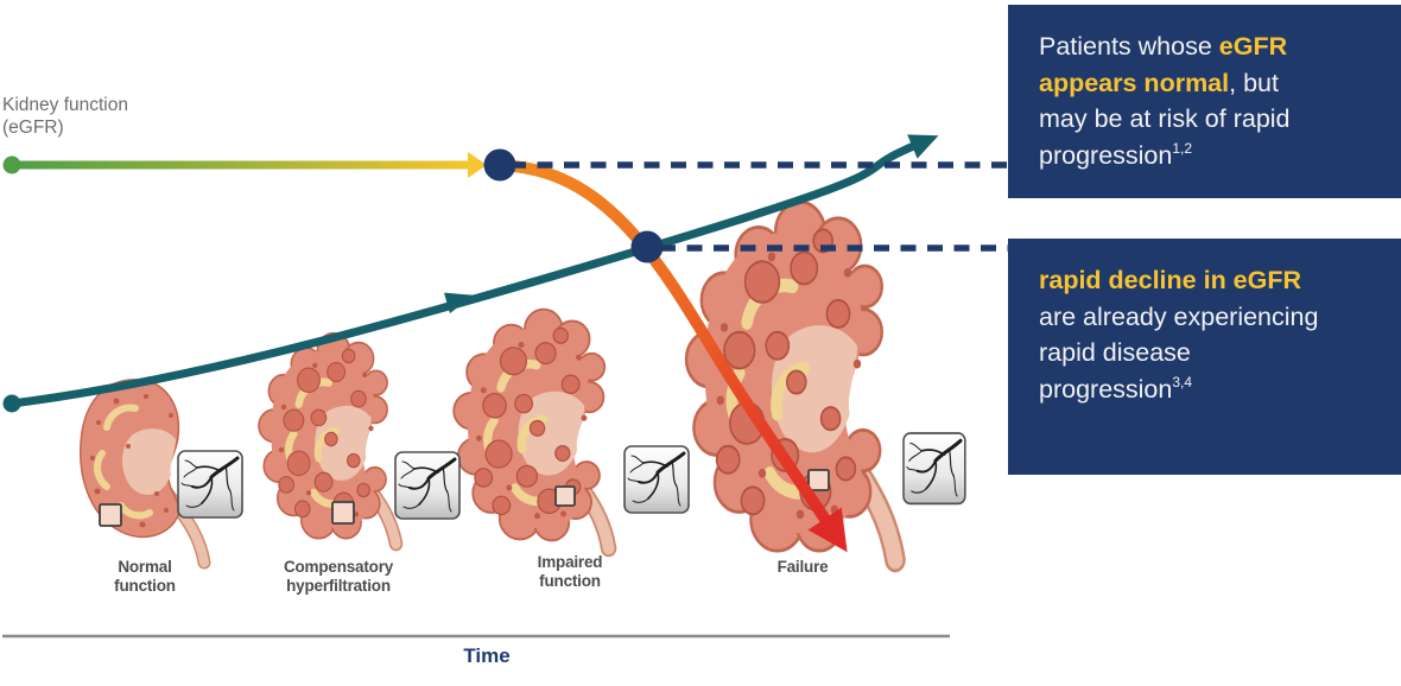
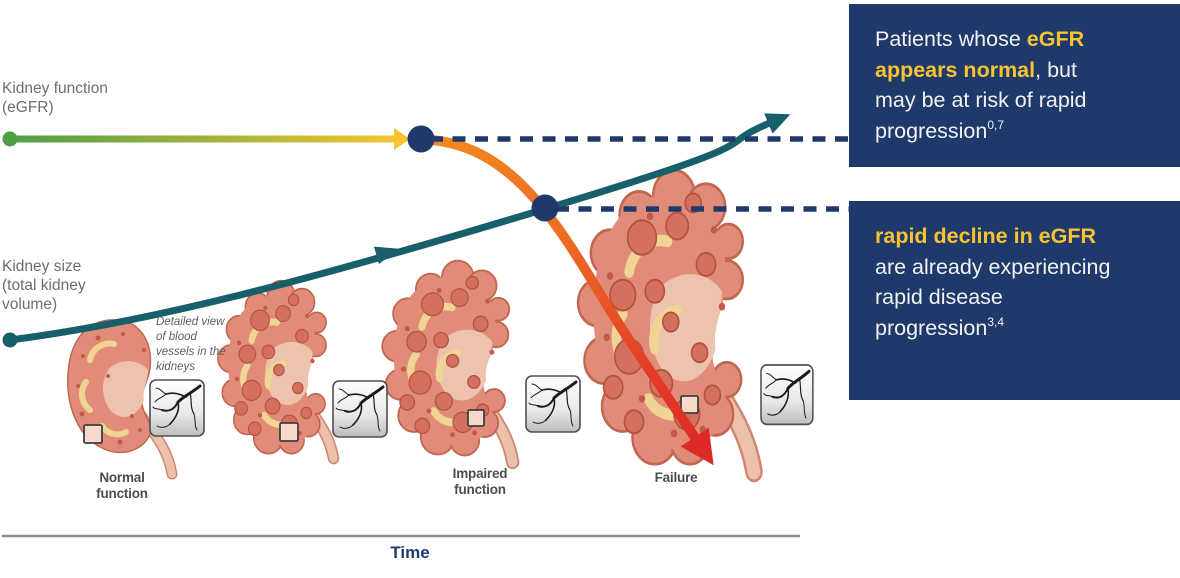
  Kidney function
  (eGFR)
+ Kidney size
+ (total kidney
+ volume)
+ Detailed view
+ of blood
+ vessels in the
+ kidneys
  Normal
  function
- Compensatory
- hyperfiltration
  Impaired
  function
  Failure
  Time
  Patients whose eGFR
  appears normal, but
  may be at risk of rapid
- progression1,2
+ progression0,7
  rapid decline in eGFR
  are already experiencing
  rapid disease
  progression3,4
